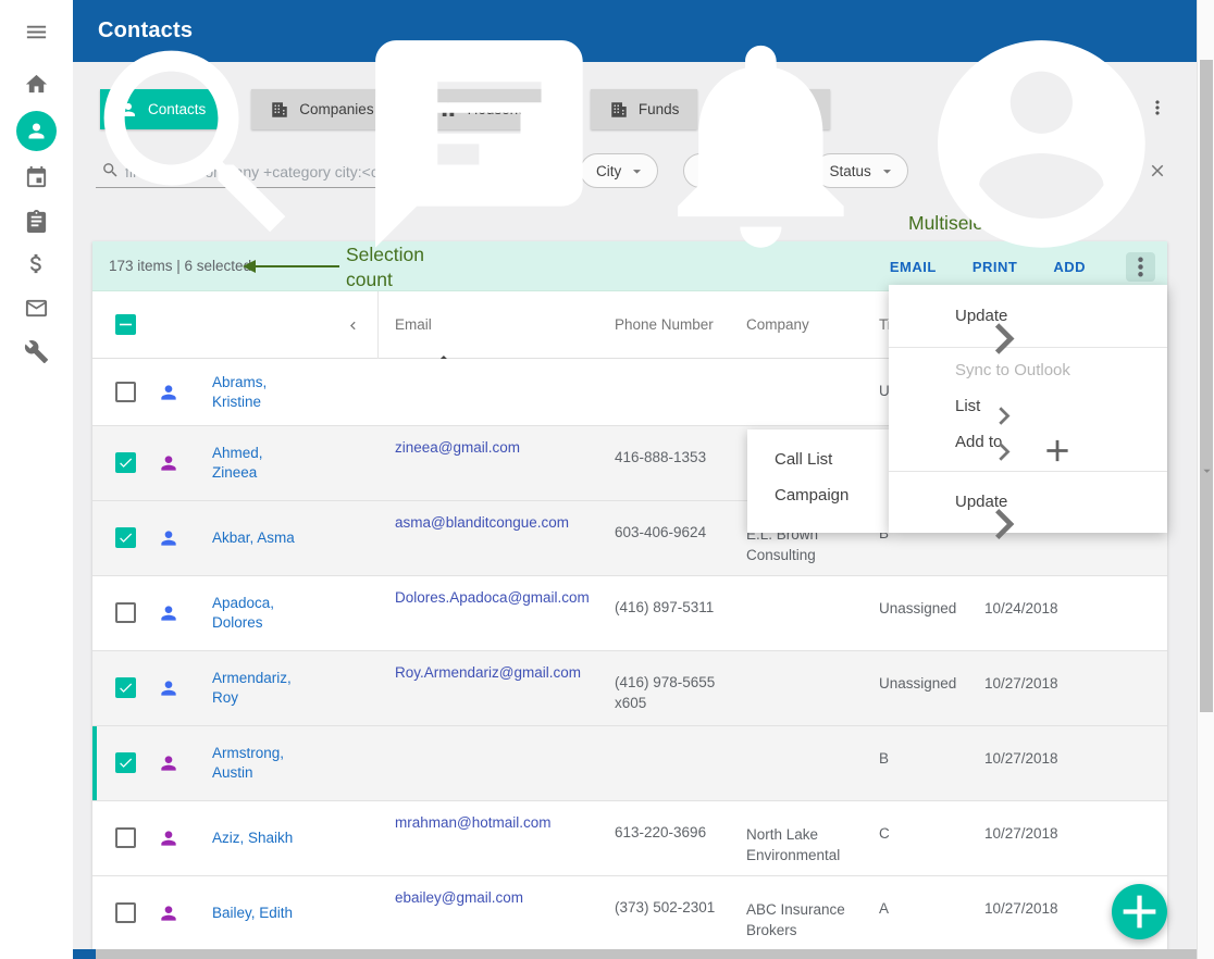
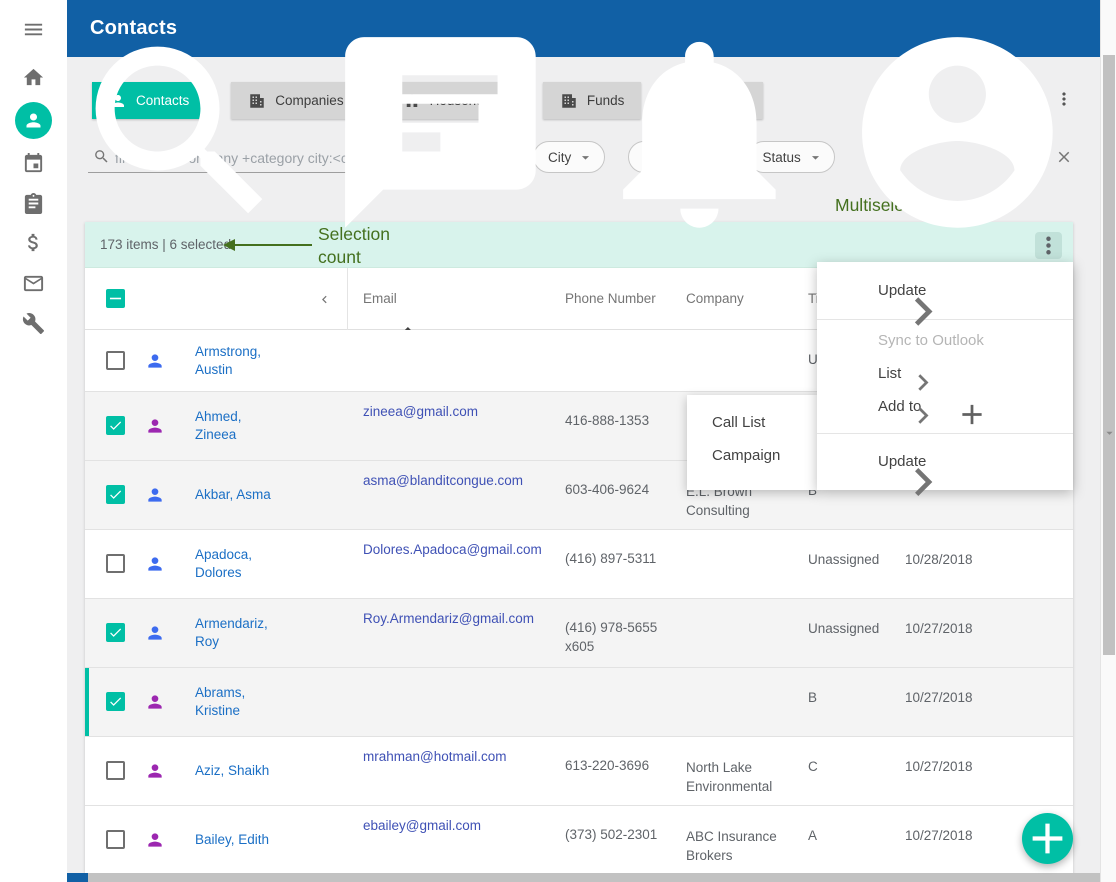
  Contacts
  Contacts
  Companies
  Funds
  City
  Status
  173 items | 6 selected
- EMAIL
- PRINT
- ADD
  Selection
  count
  Email
  Phone Number
  Company
- Abrams, Kristine
+ Armstrong, Austin
  Ahmed, Zineea
  zineea@gmail.com
  416-888-1353
  Akbar, Asma
  asma@blanditcongue.com
  603-406-9624
  E.L. Brown Consulting
  B
  Apadoca, Dolores
  Dolores.Apadoca@gmail.com
  (416) 897-5311
  Unassigned
- 10/24/2018
+ 10/28/2018
  Armendariz, Roy
  Roy.Armendariz@gmail.com
  (416) 978-5655 x605
  Unassigned
  10/27/2018
- Armstrong, Austin
+ Abrams, Kristine
  B
  10/27/2018
  Aziz, Shaikh
  mrahman@hotmail.com
  613-220-3696
  North Lake Environmental
  C
  10/27/2018
  Bailey, Edith
  ebailey@gmail.com
  (373) 502-2301
  ABC Insurance Brokers
  A
  10/27/2018
  Update
  Sync to Outlook
  List
  Add to
  Update
  Call List
  Campaign
